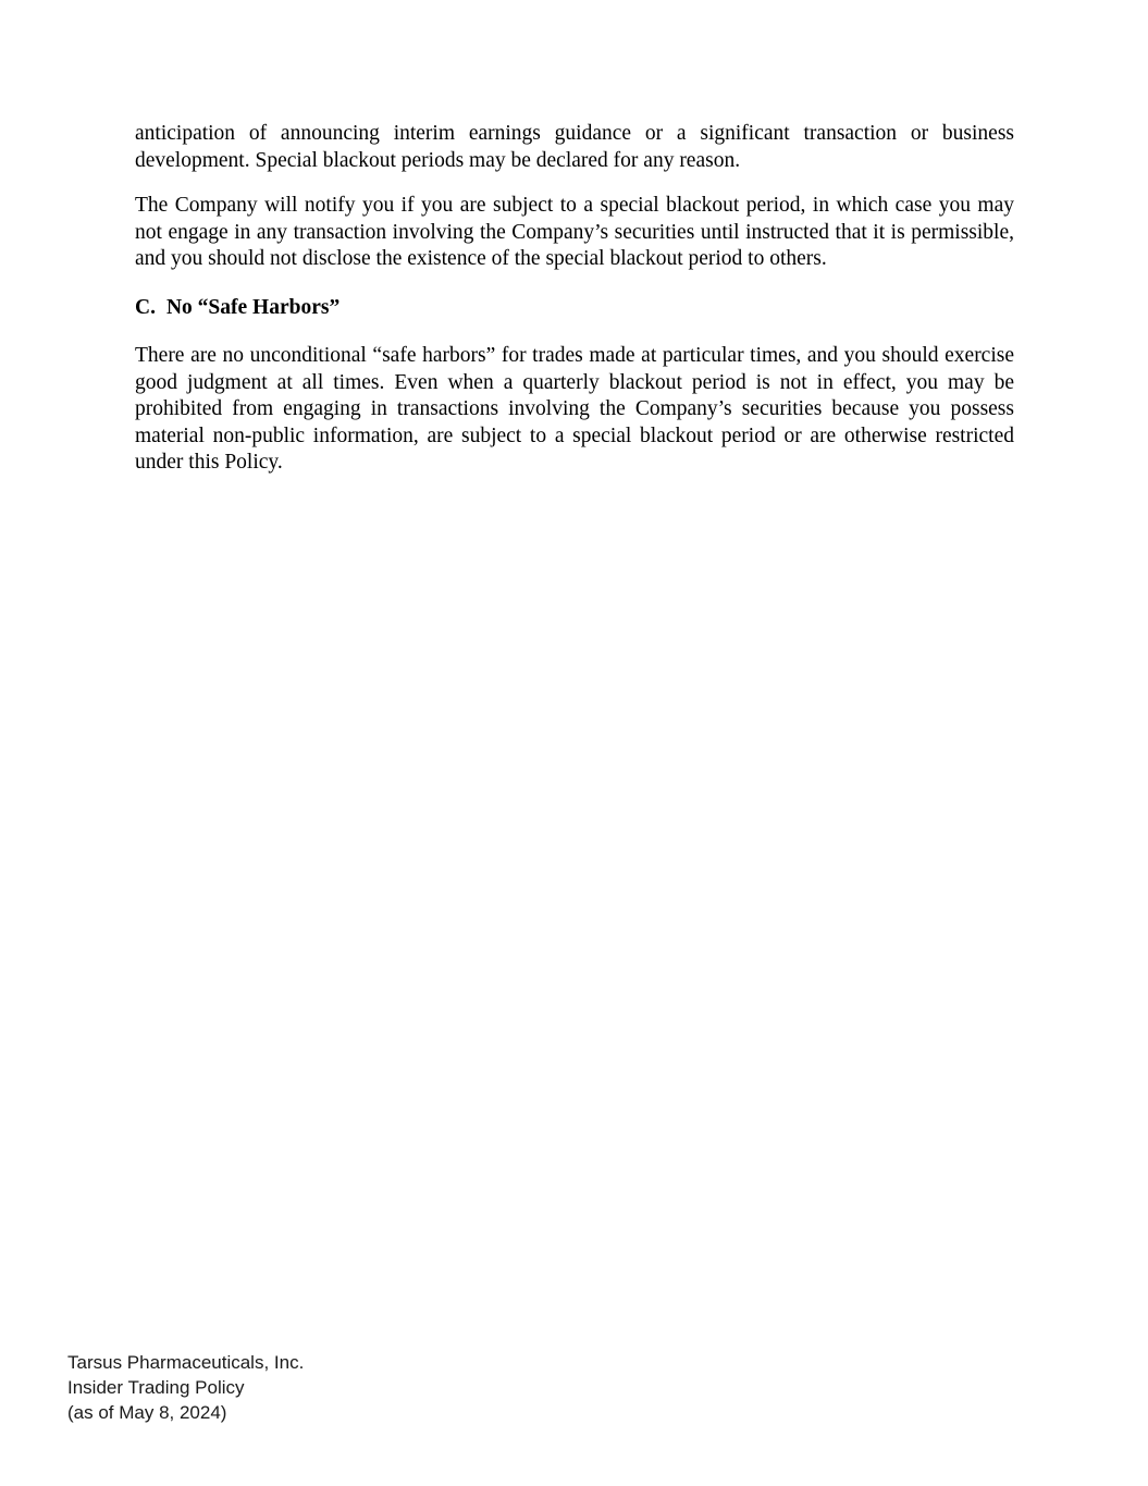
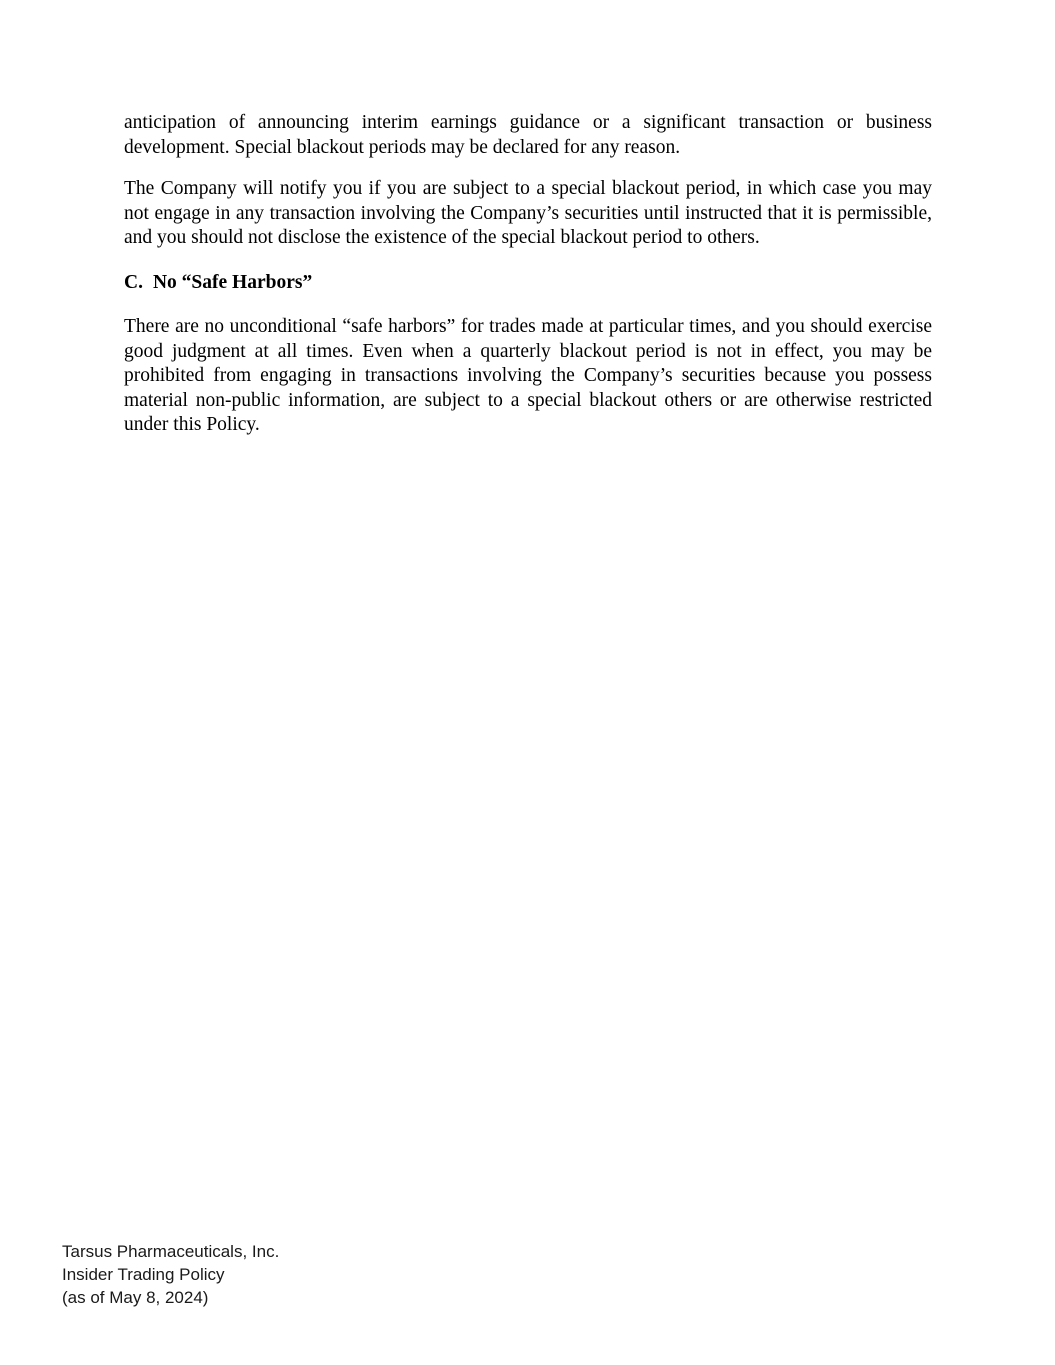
  anticipation of announcing interim earnings guidance or a significant transaction or business development. Special blackout periods may be declared for any reason.
  The Company will notify you if you are subject to a special blackout period, in which case you may not engage in any transaction involving the Company’s securities until instructed that it is permissible, and you should not disclose the existence of the special blackout period to others.
  C. No “Safe Harbors”
- There are no unconditional “safe harbors” for trades made at particular times, and you should exercise good judgment at all times. Even when a quarterly blackout period is not in effect, you may be prohibited from engaging in transactions involving the Company’s securities because you possess material non-public information, are subject to a special blackout period or are otherwise restricted under this Policy.
+ There are no unconditional “safe harbors” for trades made at particular times, and you should exercise good judgment at all times. Even when a quarterly blackout period is not in effect, you may be prohibited from engaging in transactions involving the Company’s securities because you possess material non-public information, are subject to a special blackout others or are otherwise restricted under this Policy.
  Tarsus Pharmaceuticals, Inc.
  Insider Trading Policy
  (as of May 8, 2024)
